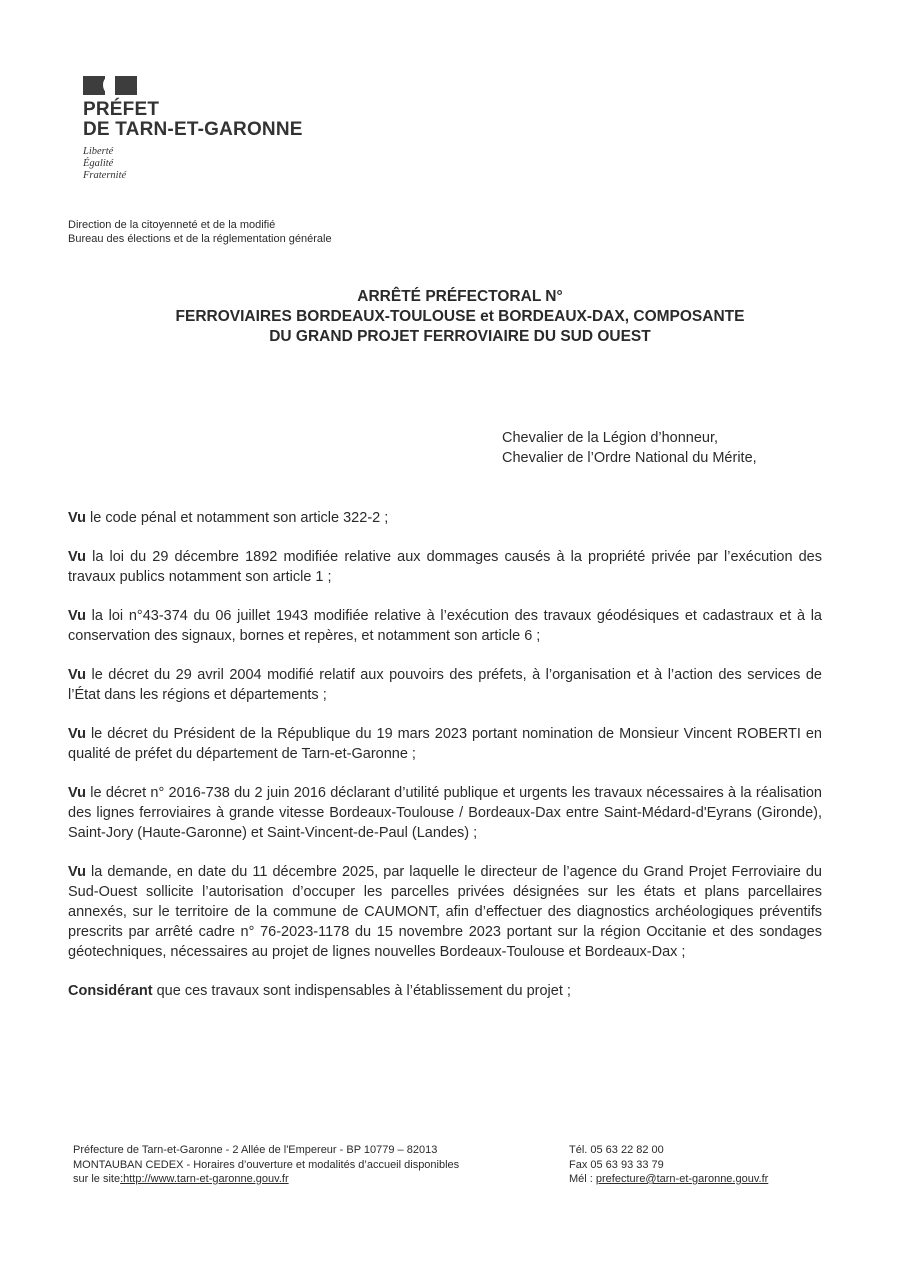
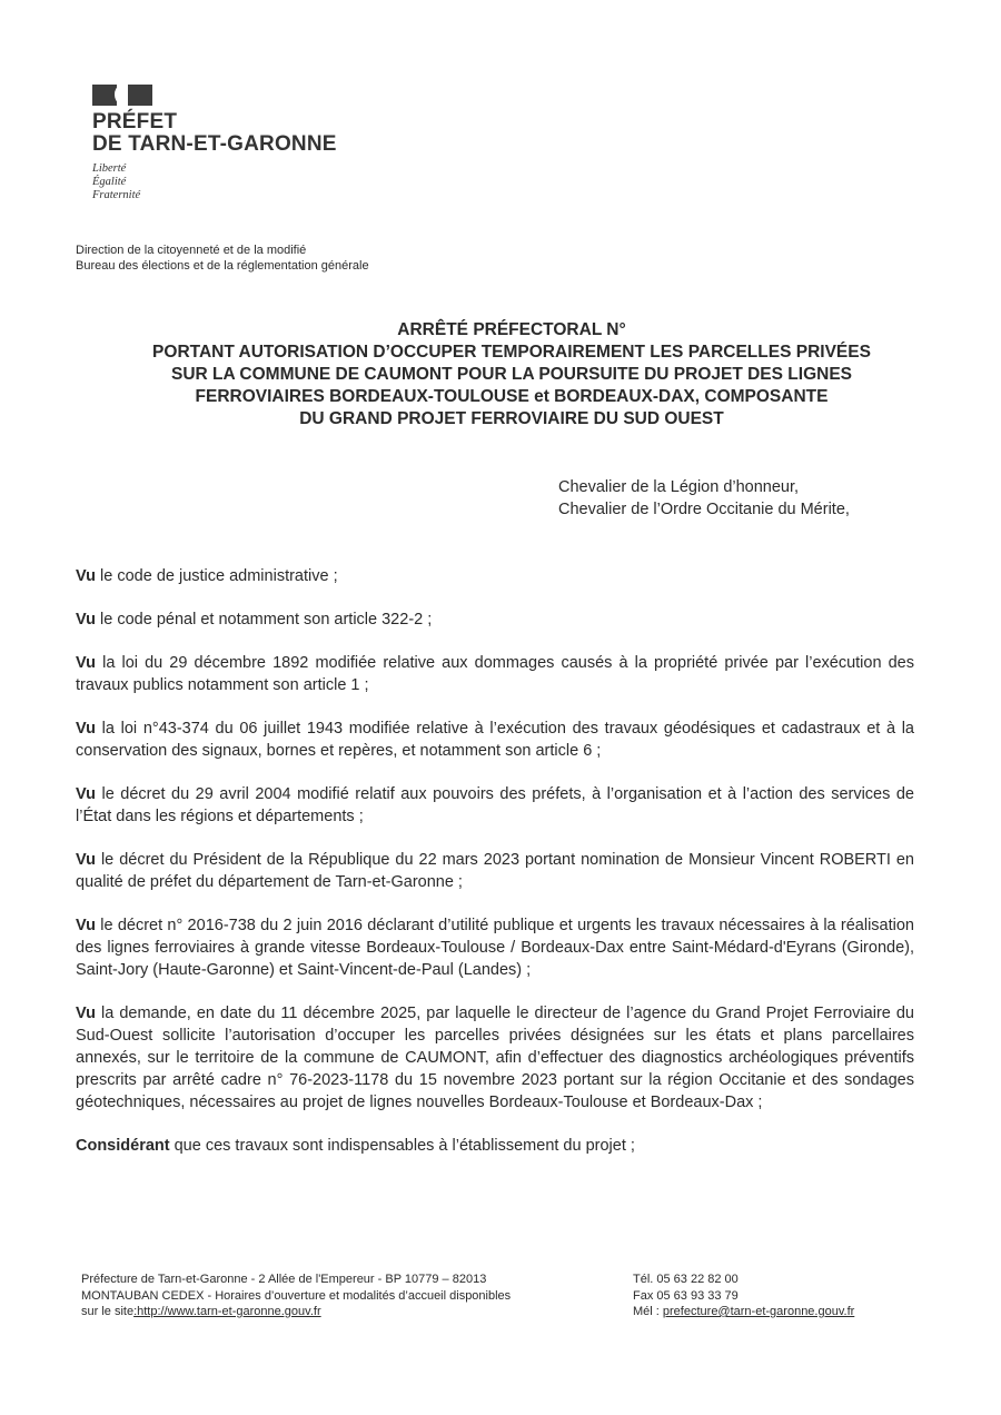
  PRÉFET
  DE TARN-ET-GARONNE
  Liberté
  Égalité
  Fraternité
  Direction de la citoyenneté et de la modifié
  Bureau des élections et de la réglementation générale
  ARRÊTÉ PRÉFECTORAL N°
+ PORTANT AUTORISATION D’OCCUPER TEMPORAIREMENT LES PARCELLES PRIVÉES
+ SUR LA COMMUNE DE CAUMONT POUR LA POURSUITE DU PROJET DES LIGNES
  FERROVIAIRES BORDEAUX-TOULOUSE et BORDEAUX-DAX, COMPOSANTE
  DU GRAND PROJET FERROVIAIRE DU SUD OUEST
  Chevalier de la Légion d’honneur,
- Chevalier de l’Ordre National du Mérite,
+ Chevalier de l’Ordre Occitanie du Mérite,
+ Vu le code de justice administrative ;
  Vu le code pénal et notamment son article 322-2 ;
  Vu la loi du 29 décembre 1892 modifiée relative aux dommages causés à la propriété privée par l’exécution des travaux publics notamment son article 1 ;
  Vu la loi n°43-374 du 06 juillet 1943 modifiée relative à l’exécution des travaux géodésiques et cadastraux et à la conservation des signaux, bornes et repères, et notamment son article 6 ;
  Vu le décret du 29 avril 2004 modifié relatif aux pouvoirs des préfets, à l’organisation et à l’action des services de l’État dans les régions et départements ;
- Vu le décret du Président de la République du 19 mars 2023 portant nomination de Monsieur Vincent ROBERTI en qualité de préfet du département de Tarn-et-Garonne ;
+ Vu le décret du Président de la République du 22 mars 2023 portant nomination de Monsieur Vincent ROBERTI en qualité de préfet du département de Tarn-et-Garonne ;
  Vu le décret n° 2016-738 du 2 juin 2016 déclarant d’utilité publique et urgents les travaux nécessaires à la réalisation des lignes ferroviaires à grande vitesse Bordeaux-Toulouse / Bordeaux-Dax entre Saint-Médard-d'Eyrans (Gironde), Saint-Jory (Haute-Garonne) et Saint-Vincent-de-Paul (Landes) ;
  Vu la demande, en date du 11 décembre 2025, par laquelle le directeur de l’agence du Grand Projet Ferroviaire du Sud-Ouest sollicite l’autorisation d’occuper les parcelles privées désignées sur les états et plans parcellaires annexés, sur le territoire de la commune de CAUMONT, afin d’effectuer des diagnostics archéologiques préventifs prescrits par arrêté cadre n° 76-2023-1178 du 15 novembre 2023 portant sur la région Occitanie et des sondages géotechniques, nécessaires au projet de lignes nouvelles Bordeaux-Toulouse et Bordeaux-Dax ;
  Considérant que ces travaux sont indispensables à l’établissement du projet ;
  Préfecture de Tarn-et-Garonne - 2 Allée de l'Empereur - BP 10779 – 82013
  MONTAUBAN CEDEX - Horaires d’ouverture et modalités d’accueil disponibles
  sur le site:http://www.tarn-et-garonne.gouv.fr
  Tél. 05 63 22 82 00
  Fax 05 63 93 33 79
  Mél : prefecture@tarn-et-garonne.gouv.fr
